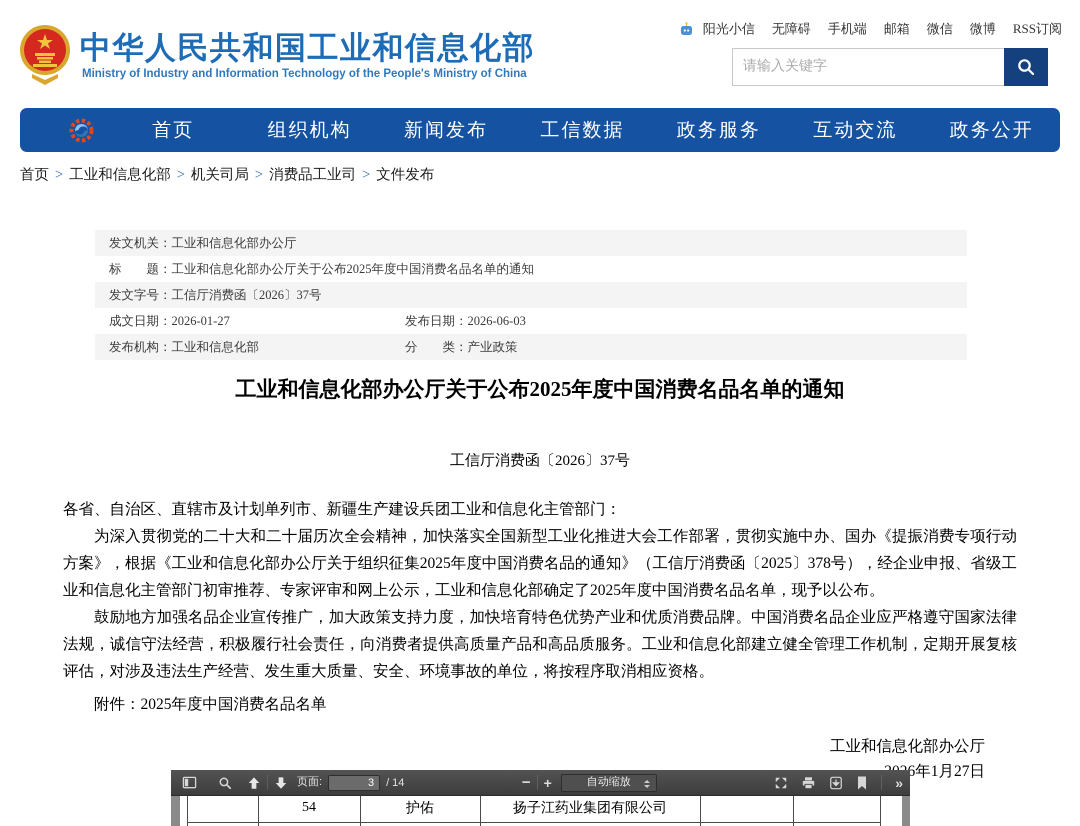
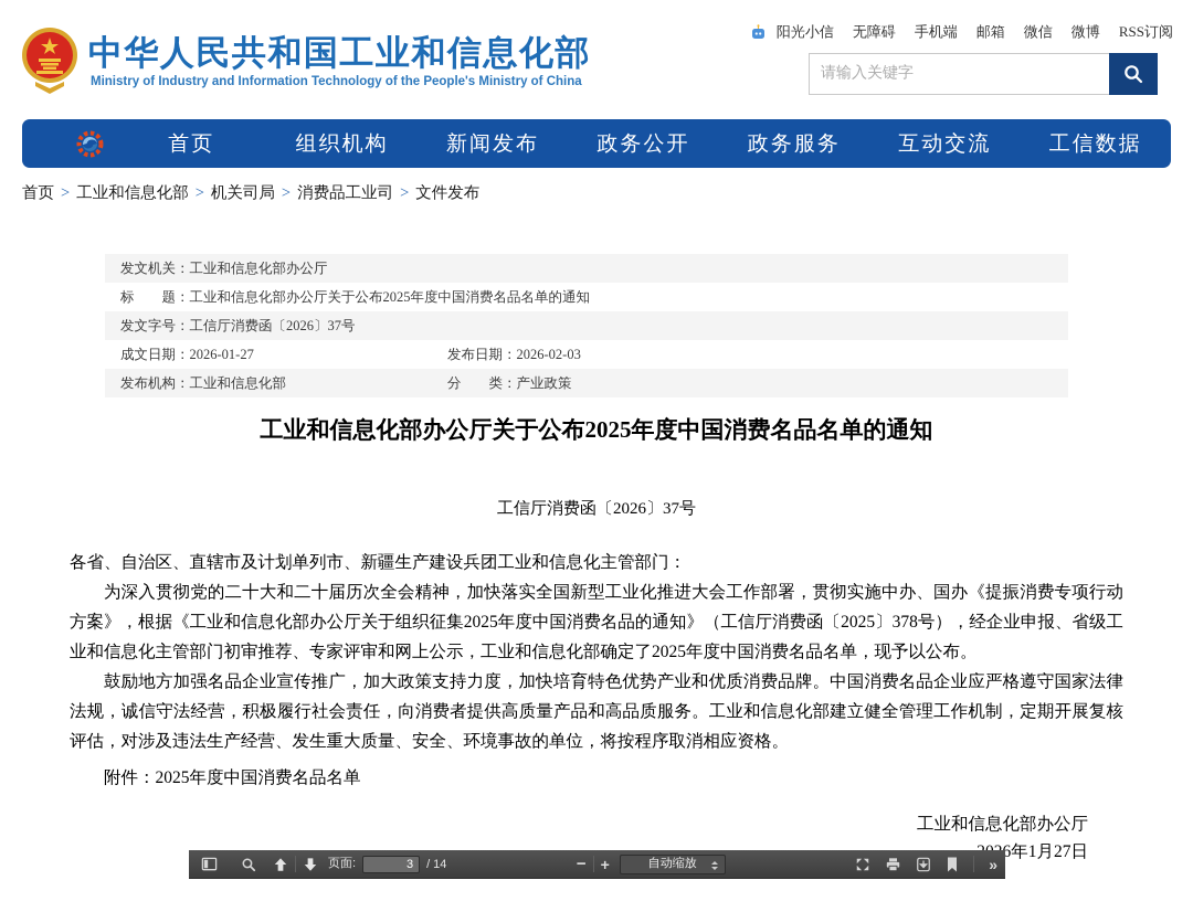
  中华人民共和国工业和信息化部
  Ministry of Industry and Information Technology of the People's Ministry of China
  阳光小信
  无障碍
  手机端
  邮箱
  微信
  微博
  RSS订阅
  请输入关键字
  首页
  组织机构
  新闻发布
- 工信数据
+ 政务公开
  政务服务
  互动交流
- 政务公开
+ 工信数据
  首页 > 工业和信息化部 > 机关司局 > 消费品工业司 > 文件发布
  发文机关：工业和信息化部办公厅
  标 题：工业和信息化部办公厅关于公布2025年度中国消费名品名单的通知
  发文字号：工信厅消费函〔2026〕37号
  成文日期：2026-01-27
- 发布日期：2026-06-03
+ 发布日期：2026-02-03
  发布机构：工业和信息化部
  分 类：产业政策
  工业和信息化部办公厅关于公布2025年度中国消费名品名单的通知
  工信厅消费函〔2026〕37号
  各省、自治区、直辖市及计划单列市、新疆生产建设兵团工业和信息化主管部门：
  为深入贯彻党的二十大和二十届历次全会精神，加快落实全国新型工业化推进大会工作部署，贯彻实施中办、国办《提振消费专项行动方案》，根据《工业和信息化部办公厅关于组织征集2025年度中国消费名品的通知》（工信厅消费函〔2025〕378号），经企业申报、省级工业和信息化主管部门初审推荐、专家评审和网上公示，工业和信息化部确定了2025年度中国消费名品名单，现予以公布。
  鼓励地方加强名品企业宣传推广，加大政策支持力度，加快培育特色优势产业和优质消费品牌。中国消费名品企业应严格遵守国家法律法规，诚信守法经营，积极履行社会责任，向消费者提供高质量产品和高品质服务。工业和信息化部建立健全管理工作机制，定期开展复核评估，对涉及违法生产经营、发生重大质量、安全、环境事故的单位，将按程序取消相应资格。
  附件：2025年度中国消费名品名单
  工业和信息化部办公厅
  6年1月27日
  页面:
  3
  / 14
  −
  +
  自动缩放
  »
- 54
- 护佑
- 扬子江药业集团有限公司
